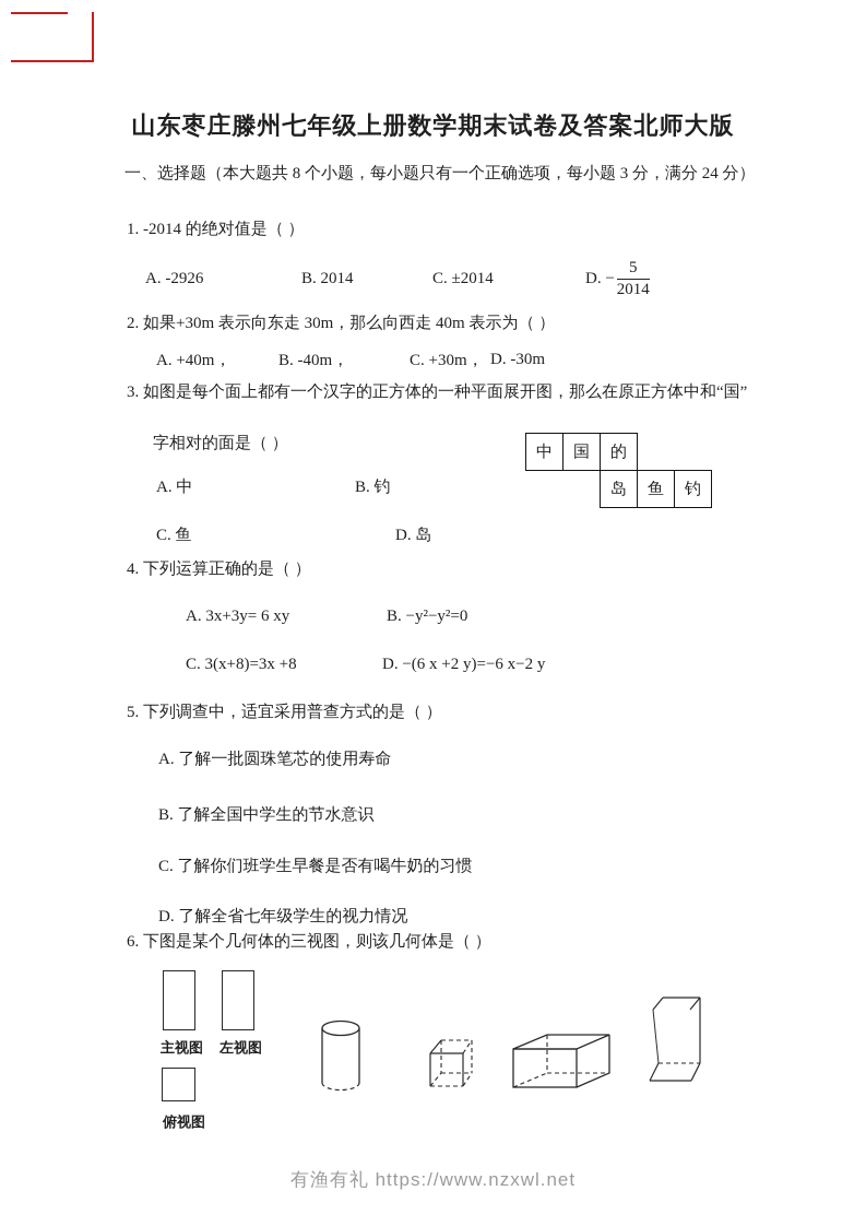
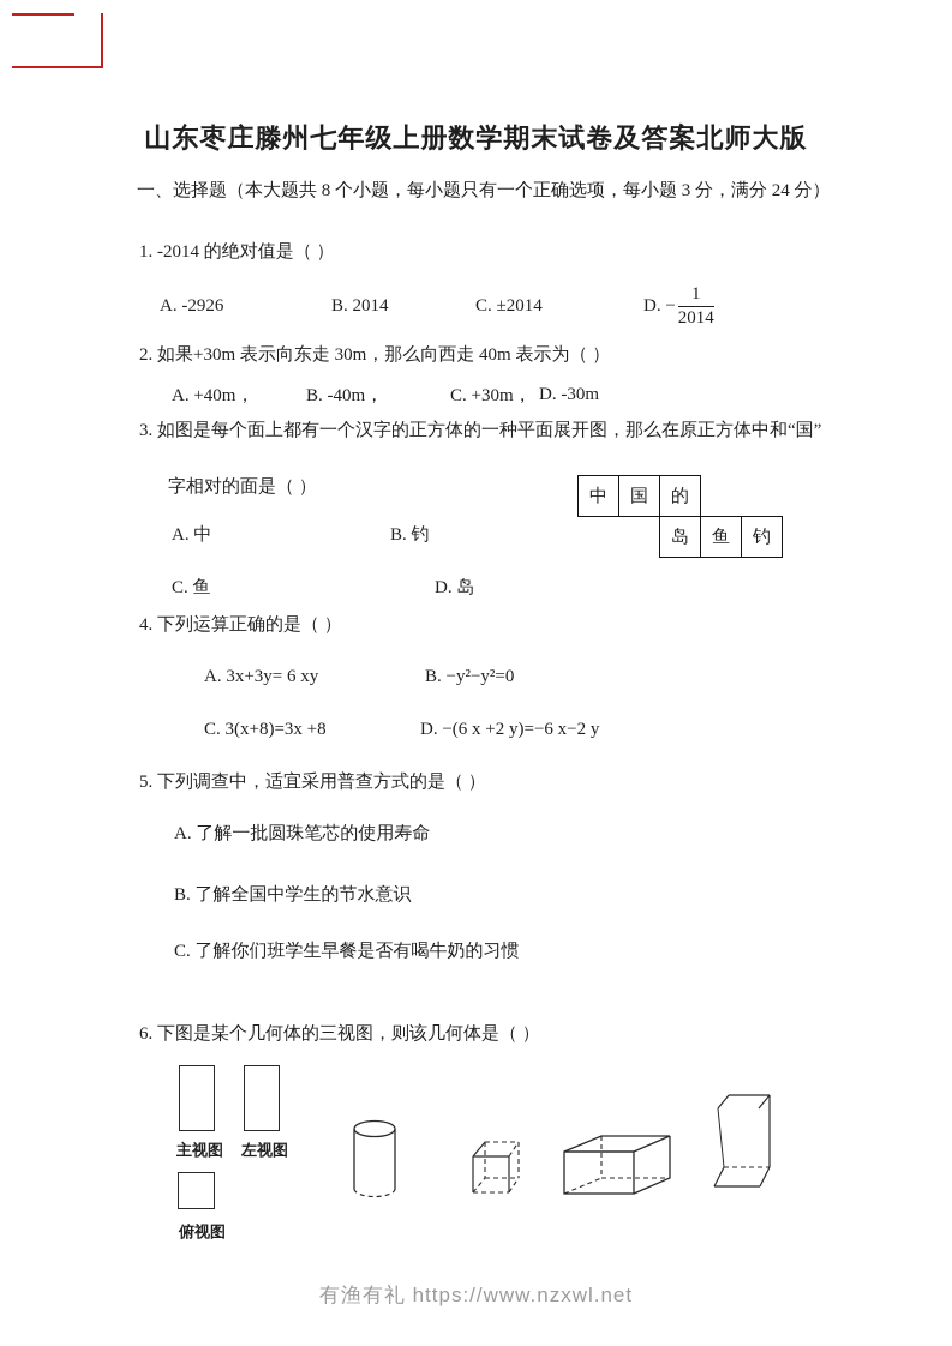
  山东枣庄滕州七年级上册数学期末试卷及答案北师大版
  一、选择题（本大题共 8 个小题，每小题只有一个正确选项，每小题 3 分，满分 24 分）
  1. -2014 的绝对值是（ ）
  A. -2926
  B. 2014
  C. ±2014
  D. −
- 5
+ 1
  2014
  2. 如果+30m 表示向东走 30m，那么向西走 40m 表示为（ ）
  A. +40m，
  B. -40m，
  C. +30m，
  D. -30m
  3. 如图是每个面上都有一个汉字的正方体的一种平面展开图，那么在原正方体中和“国”
  字相对的面是（ ）
  中
  国
  的
  岛
  鱼
  钓
  A. 中
  B. 钓
  C. 鱼
  D. 岛
  4. 下列运算正确的是（ ）
  A. 3x+3y= 6 xy
  B. −y²−y²=0
  C. 3(x+8)=3x +8
  D. −(6 x +2 y)=−6 x−2 y
  5. 下列调查中，适宜采用普查方式的是（ ）
  A. 了解一批圆珠笔芯的使用寿命
  B. 了解全国中学生的节水意识
  C. 了解你们班学生早餐是否有喝牛奶的习惯
- D. 了解全省七年级学生的视力情况
  6. 下图是某个几何体的三视图，则该几何体是（ ）
  主视图
  左视图
  俯视图
  有渔有礼 https://www.nzxwl.net
